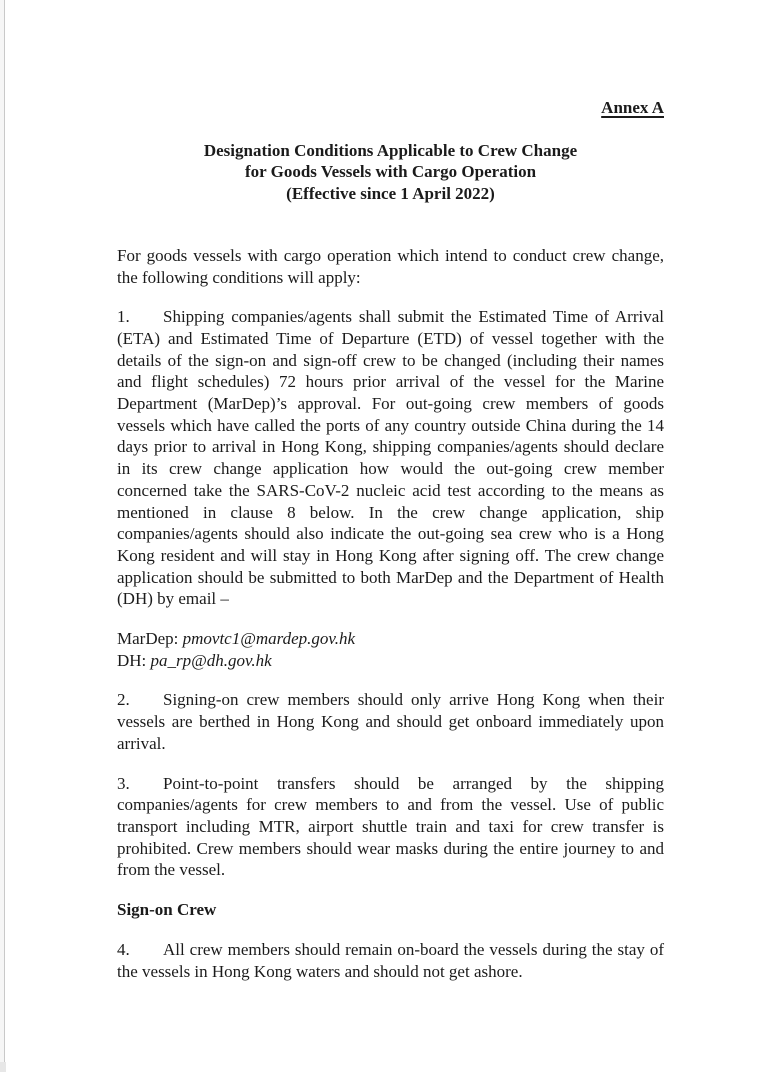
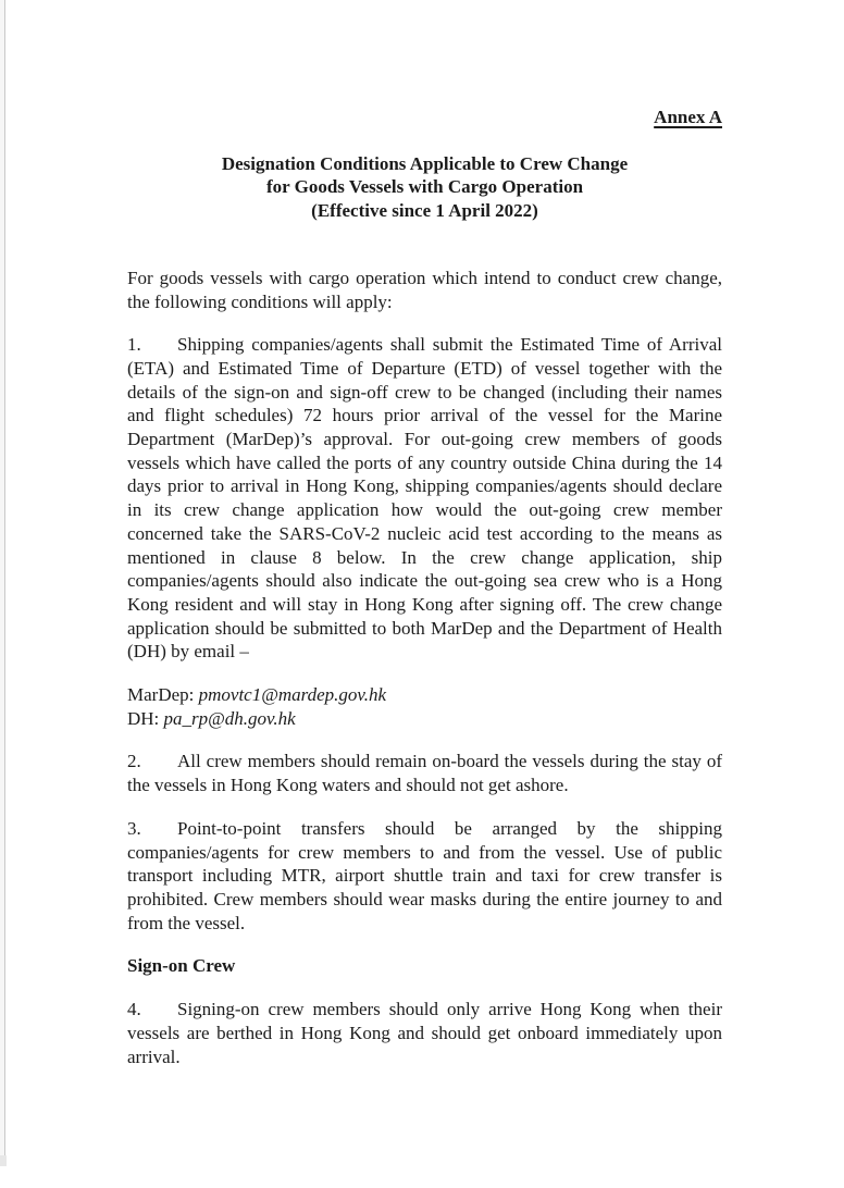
  Annex A
  Designation Conditions Applicable to Crew Change
  for Goods Vessels with Cargo Operation
  (Effective since 1 April 2022)
  For goods vessels with cargo operation which intend to conduct crew change, the following conditions will apply:
  1. Shipping companies/agents shall submit the Estimated Time of Arrival (ETA) and Estimated Time of Departure (ETD) of vessel together with the details of the sign-on and sign-off crew to be changed (including their names and flight schedules) 72 hours prior arrival of the vessel for the Marine Department (MarDep)’s approval. For out-going crew members of goods vessels which have called the ports of any country outside China during the 14 days prior to arrival in Hong Kong, shipping companies/agents should declare in its crew change application how would the out-going crew member concerned take the SARS-CoV-2 nucleic acid test according to the means as mentioned in clause 8 below. In the crew change application, ship companies/agents should also indicate the out-going sea crew who is a Hong Kong resident and will stay in Hong Kong after signing off. The crew change application should be submitted to both MarDep and the Department of Health (DH) by email –
  MarDep: pmovtc1@mardep.gov.hk
  DH: pa_rp@dh.gov.hk
- 2. Signing-on crew members should only arrive Hong Kong when their vessels are berthed in Hong Kong and should get onboard immediately upon arrival.
+ 2. All crew members should remain on-board the vessels during the stay of the vessels in Hong Kong waters and should not get ashore.
  3. Point-to-point transfers should be arranged by the shipping companies/agents for crew members to and from the vessel. Use of public transport including MTR, airport shuttle train and taxi for crew transfer is prohibited. Crew members should wear masks during the entire journey to and from the vessel.
  Sign-on Crew
- 4. All crew members should remain on-board the vessels during the stay of the vessels in Hong Kong waters and should not get ashore.
+ 4. Signing-on crew members should only arrive Hong Kong when their vessels are berthed in Hong Kong and should get onboard immediately upon arrival.
